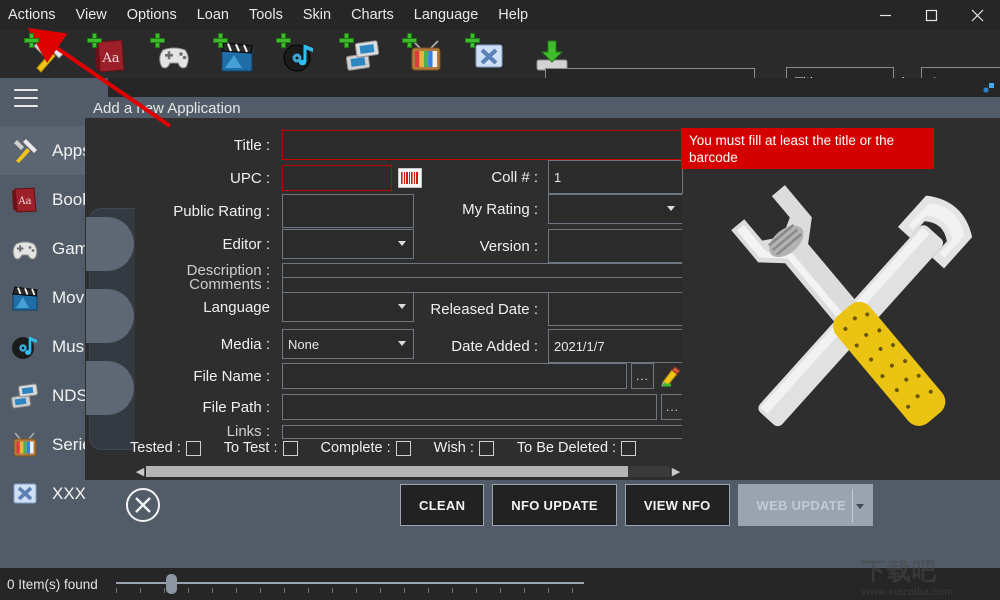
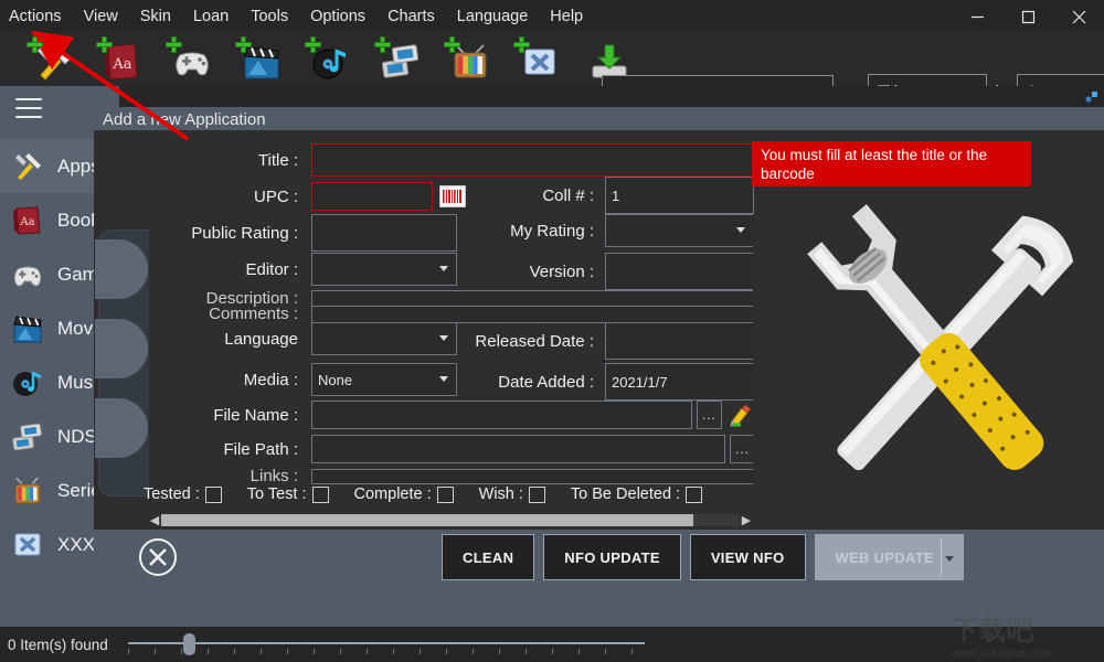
  Actions
  View
- Options
+ Skin
  Loan
  Tools
- Skin
+ Options
  Charts
  Language
  Help
  Aa
  App
  Aa
  NDS
  XXX
  Add a new Application
  Title :
  UPC :
  Public Rating :
  My Rating :
  Editor :
  Version :
  Description :
  Comments :
  Language
  Released Date :
  Media :
  None
  Date Added :
  2021/1/7
  File Name :
  ...
  File Path :
  ...
  Links :
  Tested :
  To Test :
  Complete :
  Wish :
  To Be Deleted :
  Coll # :
  1
  ◀
  ▶
  You must fill at least the title or the barcode
  CLEAN
  NFO UPDATE
  VIEW NFO
  WEB UPDATE
  0 Item(s) found
  下载吧
